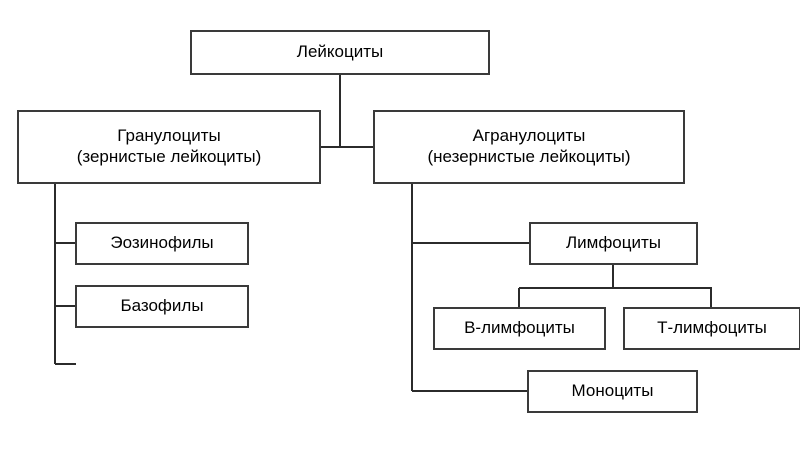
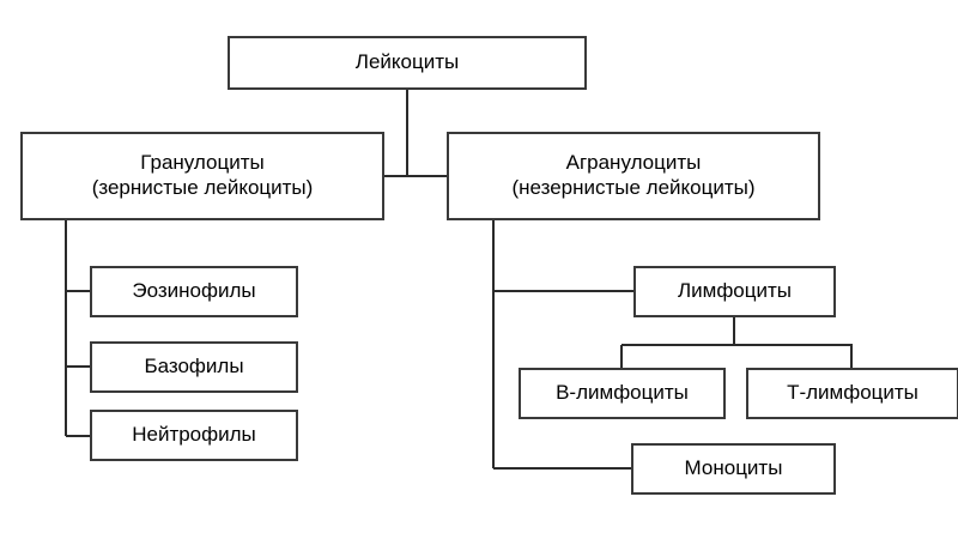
  Лейкоциты
  Гранулоциты
  (зернистые лейкоциты)
  Агранулоциты
  (незернистые лейкоциты)
  Эозинофилы
  Базофилы
+ Нейтрофилы
  Лимфоциты
  Моноциты
  В-лимфоциты
  Т-лимфоциты
